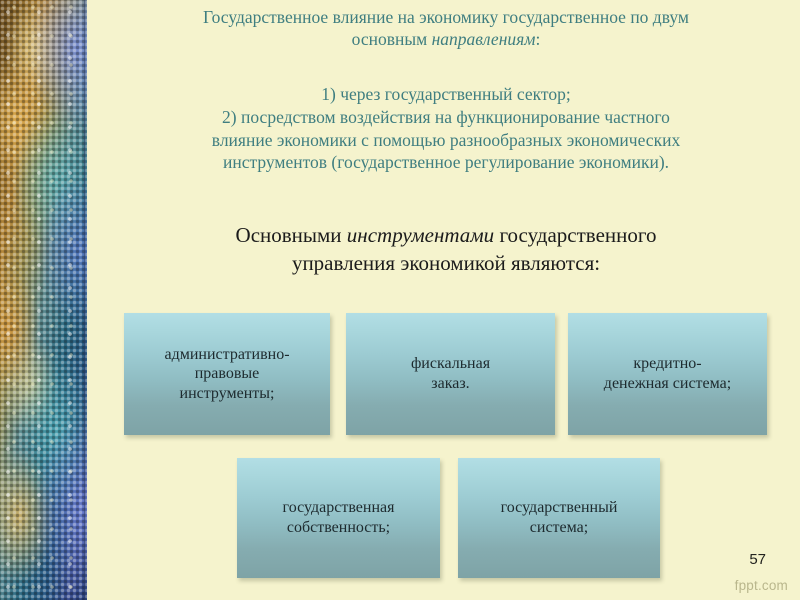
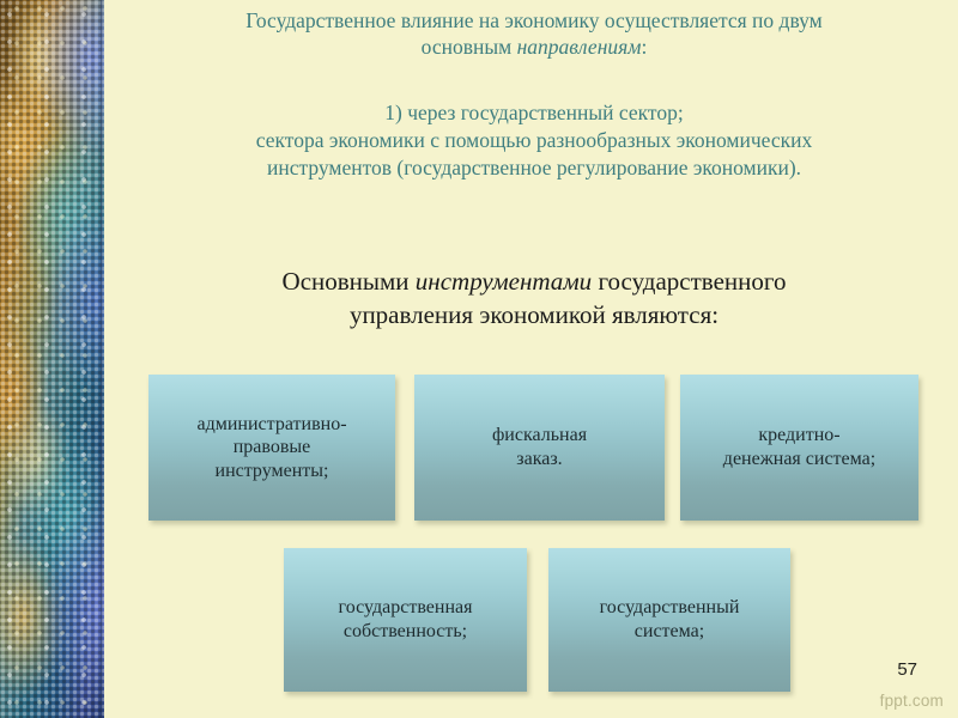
- Государственное влияние на экономику государственное по двум
+ Государственное влияние на экономику осуществляется по двум
  основным направлениям:
  1) через государственный сектор;
- 2) посредством воздействия на функционирование частного
- влияние экономики с помощью разнообразных экономических
+ сектора экономики с помощью разнообразных экономических
  инструментов (государственное регулирование экономики).
  Основными инструментами государственного
  управления экономикой являются:
  административно-
  правовые
  инструменты;
  фискальная
  заказ.
  кредитно-
  денежная система;
  государственная
  собственность;
  государственный
  система;
  57
  fppt.com
